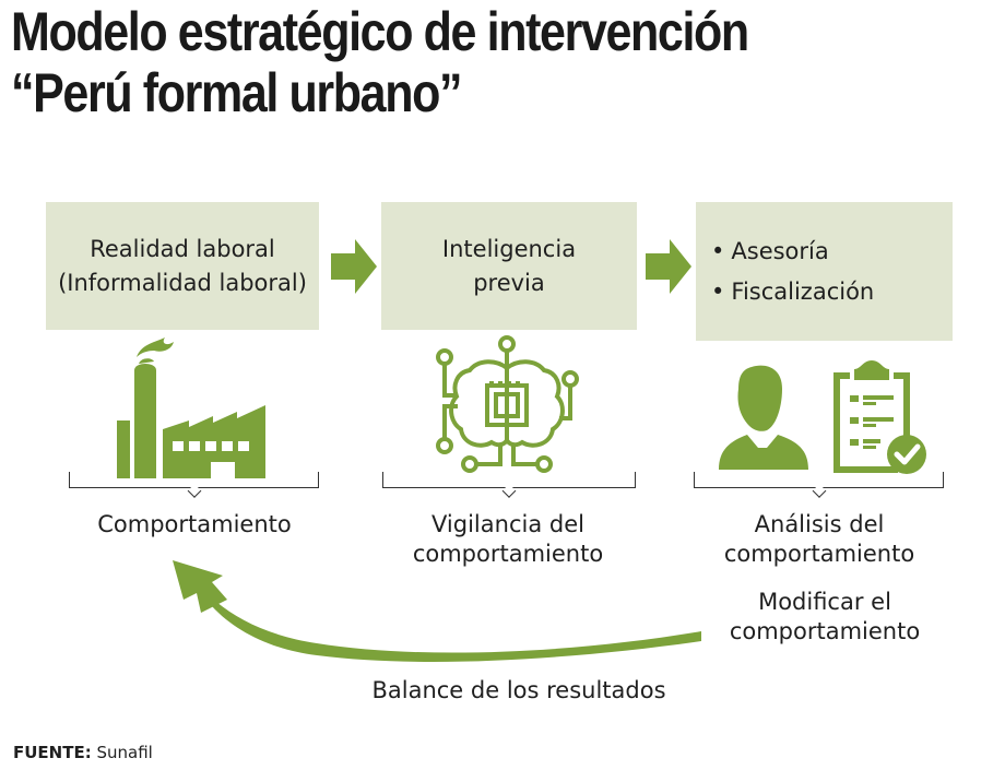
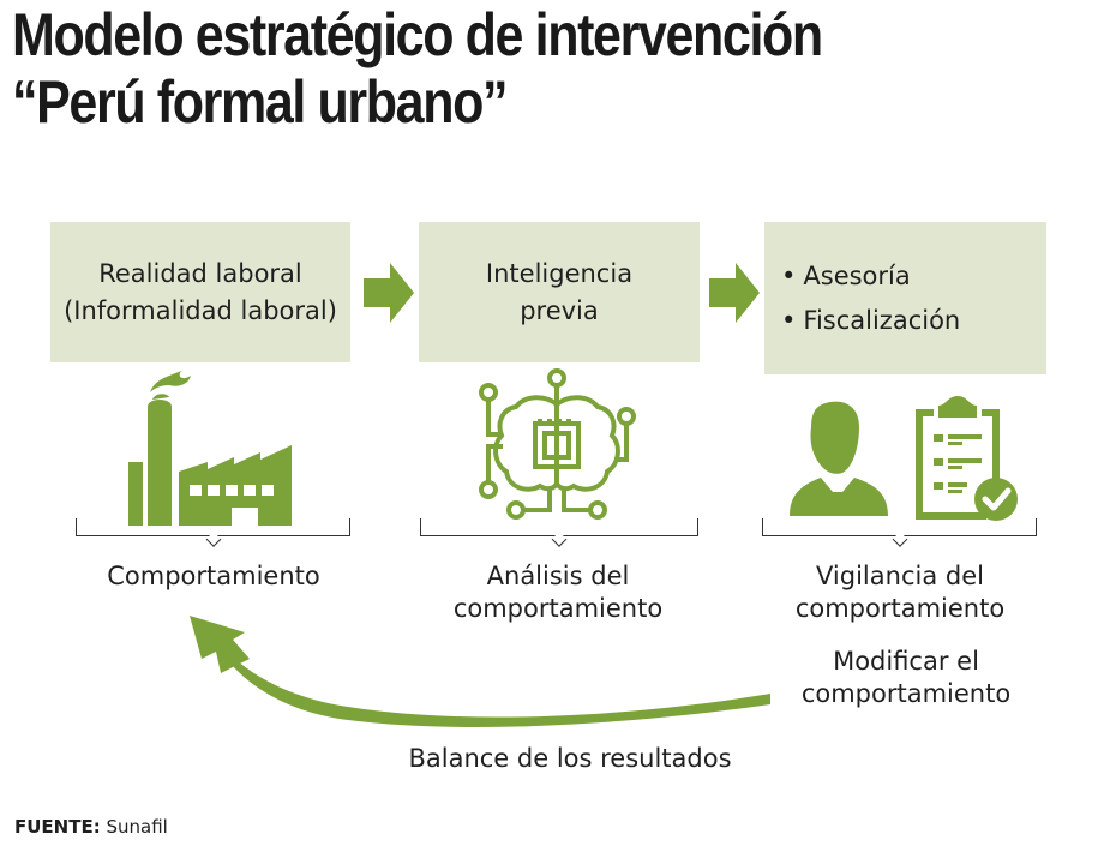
  Modelo estratégico de intervención
  “Perú formal urbano”
  Realidad laboral
  (Informalidad laboral)
  Inteligencia
  previa
  Asesoría
  Fiscalización
  Comportamiento
- Vigilancia del
+ Análisis del
  comportamiento
- Análisis del
+ Vigilancia del
  comportamiento
  Modificar el
  comportamiento
  Balance de los resultados
  FUENTE: Sunafil
